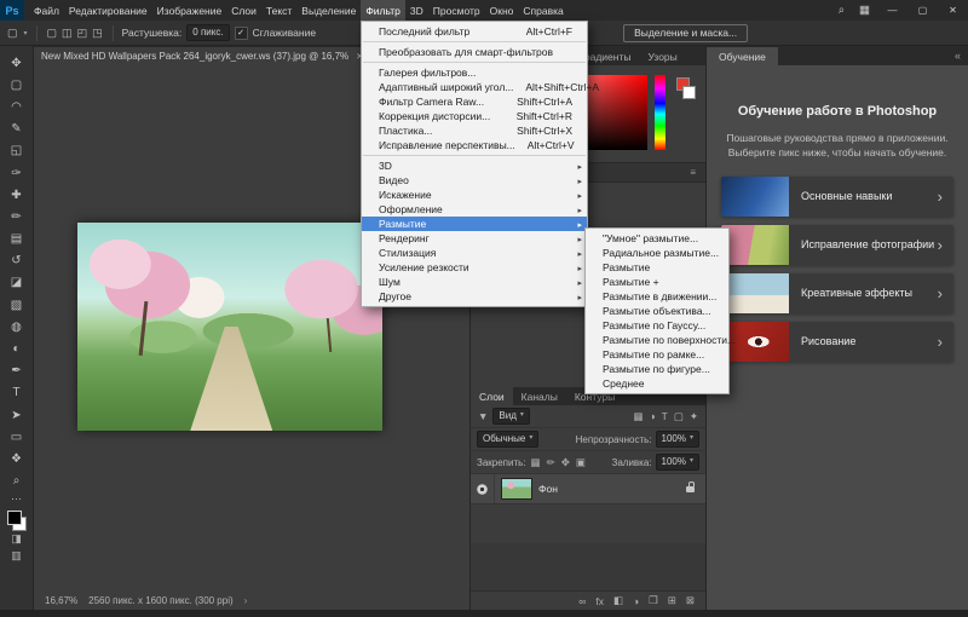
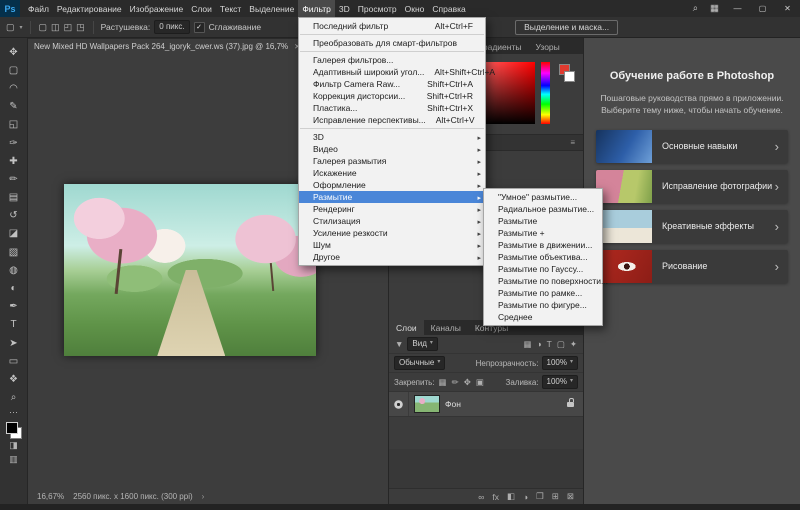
  Ps
  Файл
  Редактирование
  Изображение
  Слои
  Текст
  Выделение
  Фильтр
  3D
  Просмотр
  Окно
  Справка
  ⌕
  ▦
  —
  ▢
  ✕
  ▢
  ▢
  ◫
  ◰
  ◳
  Растушевка:
  0 пикс.
  Сглаживание
  Выделение и маска...
  ✥
  ▢
  ◠
  ✎
  ◱
  ✑
  ✚
  ✏
  ▤
  ↺
  ◪
  ▧
  ◍
  ◐
  ✒
  T
  ➤
  ▭
  ❖
  ⌕
  ⋯
  ◨
  ▥
  New Mixed HD Wallpapers Pack 264_igoryk_cwer.ws (37).jpg @ 16,7%
  16,67%
  2560 пикс. x 1600 пикс. (300 ppi)
  ›
  адиенты
  Узоры
  ≡
  Слои
  Каналы
  Контуры
  ▼
  Вид
  ▦
  ◑
  T
  ▢
  ✦
  Обычные
  Непрозрачность:
  100%
  Закрепить:
  ▦
  ✏
  ✥
  ▣
  Заливка:
  100%
  Фон
  ∞
  fx
  ◧
  ◑
  ❒
  ⊞
  ⊠
- Обучение
- «
  Обучение работе в Photoshop
- Пошаговые руководства прямо в приложении. Выберите пикс ниже, чтобы начать обучение.
+ Пошаговые руководства прямо в приложении. Выберите тему ниже, чтобы начать обучение.
  Основные навыки
  ›
  Исправление фотографии
  ›
  Креативные эффекты
  ›
  Рисование
  ›
  Последний фильтр
  Alt+Ctrl+F
  Преобразовать для смарт-фильтров
  Галерея фильтров...
  Адаптивный широкий угол...
  Alt+Shift+Ctrl+A
  Фильтр Camera Raw...
  Shift+Ctrl+A
  Коррекция дисторсии...
  Shift+Ctrl+R
  Пластика...
  Shift+Ctrl+X
  Исправление перспективы...
  Alt+Ctrl+V
  3D
  Видео
+ Галерея размытия
  Искажение
  Оформление
  Размытие
  Рендеринг
  Стилизация
  Усиление резкости
  Шум
  Другое
  "Умное" размытие...
  Радиальное размытие...
  Размытие
  Размытие +
  Размытие в движении...
  Размытие объектива...
  Размытие по Гауссу...
  Размытие по поверхности...
  Размытие по рамке...
  Размытие по фигуре...
  Среднее
